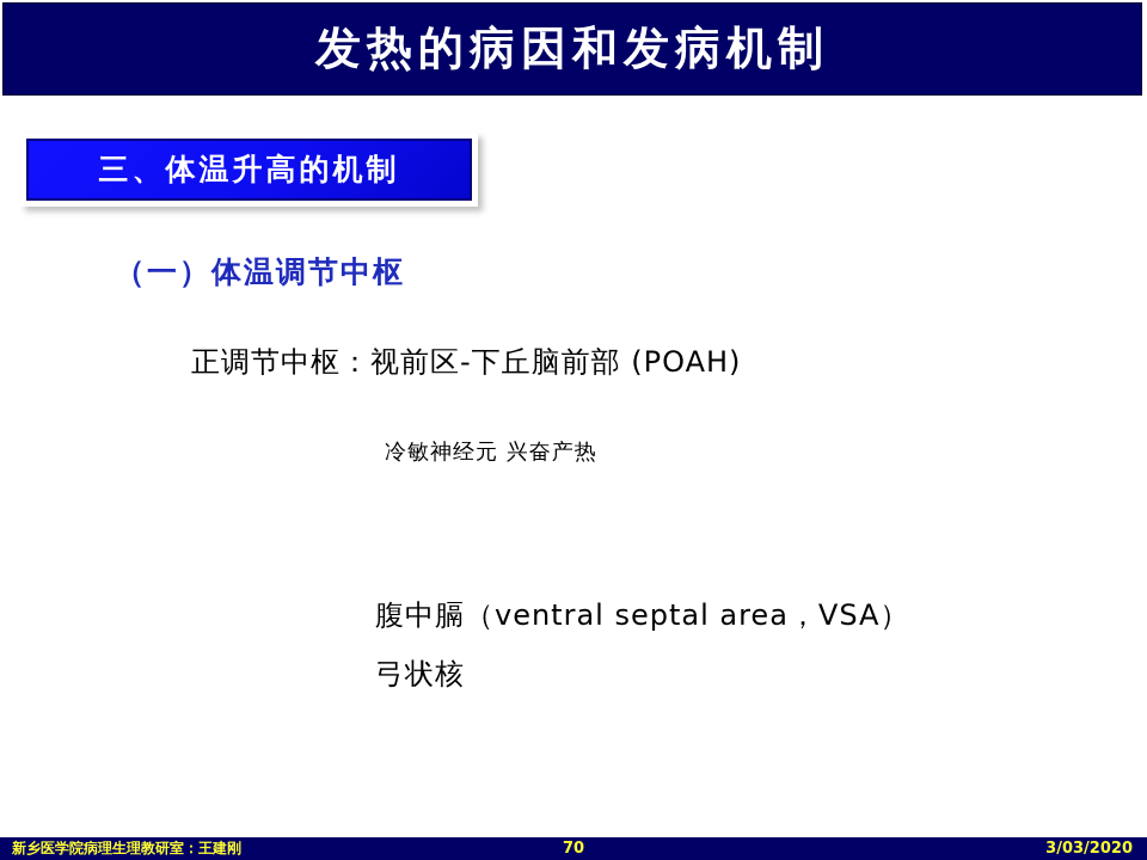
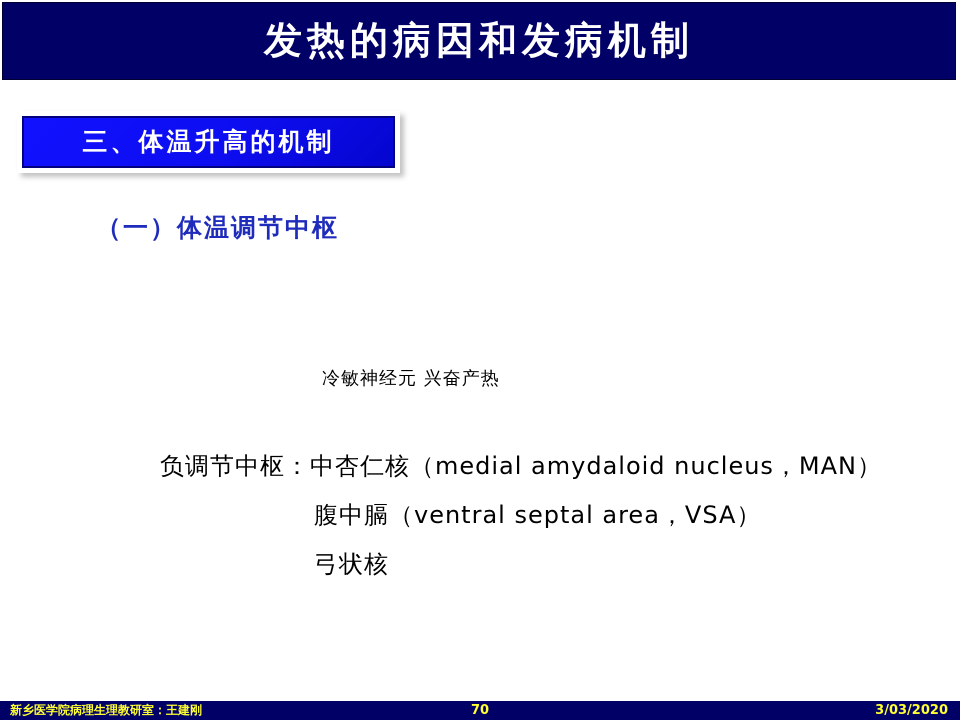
  发热的病因和发病机制
  三、体温升高的机制
  （一）体温调节中枢
- 正调节中枢：视前区-下丘脑前部 (POAH)
  冷敏神经元 兴奋产热
+ 负调节中枢：中杏仁核（medial amydaloid nucleus，MAN）
  腹中膈（ventral septal area，VSA）
  弓状核
  新乡医学院病理生理教研室：王建刚
  70
  3/03/2020
